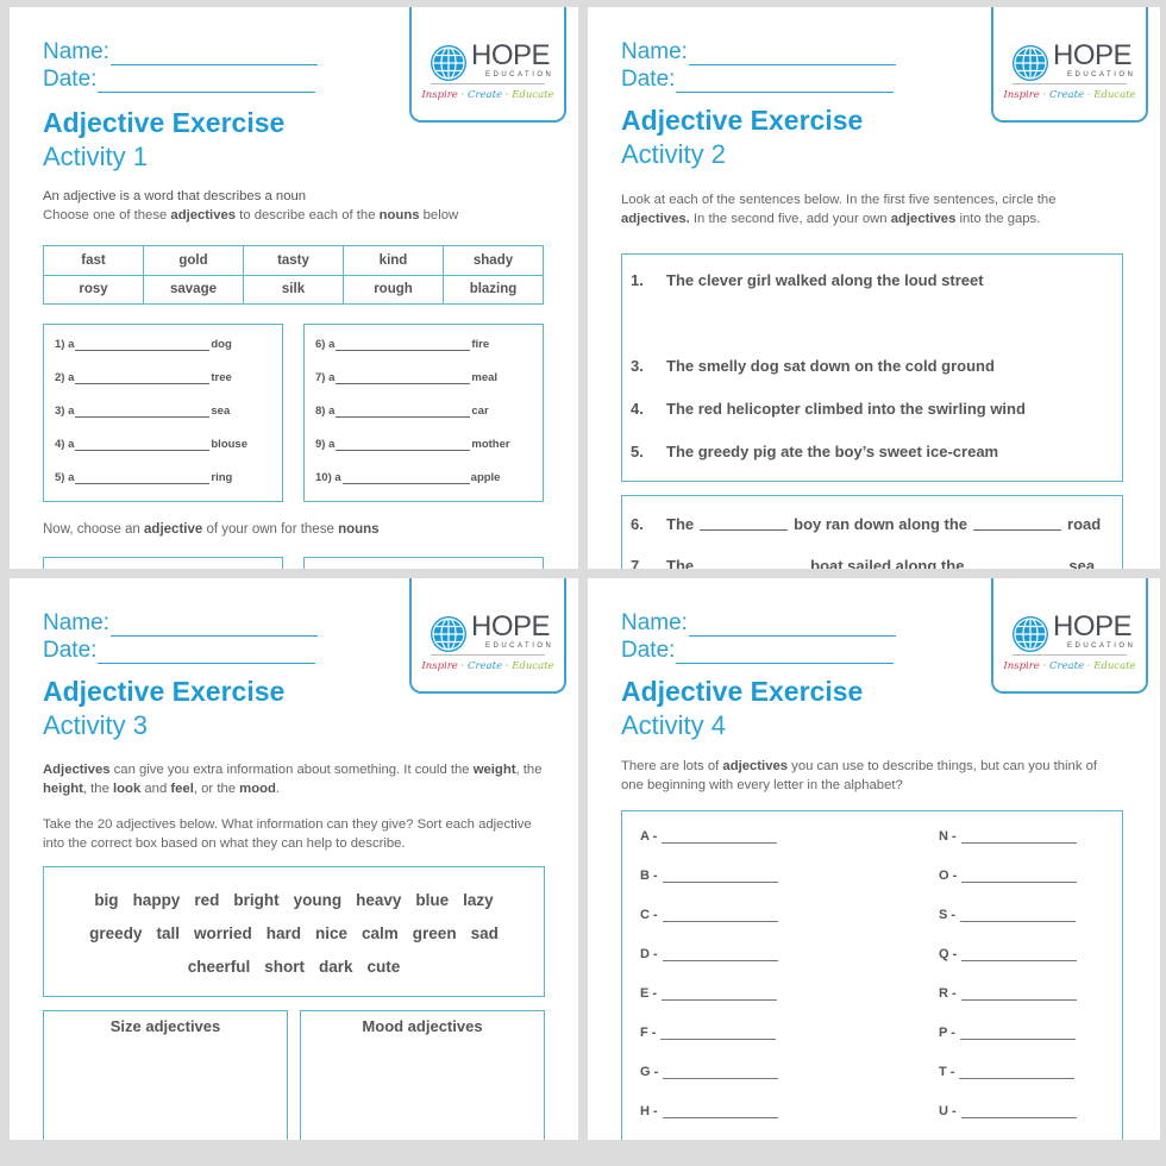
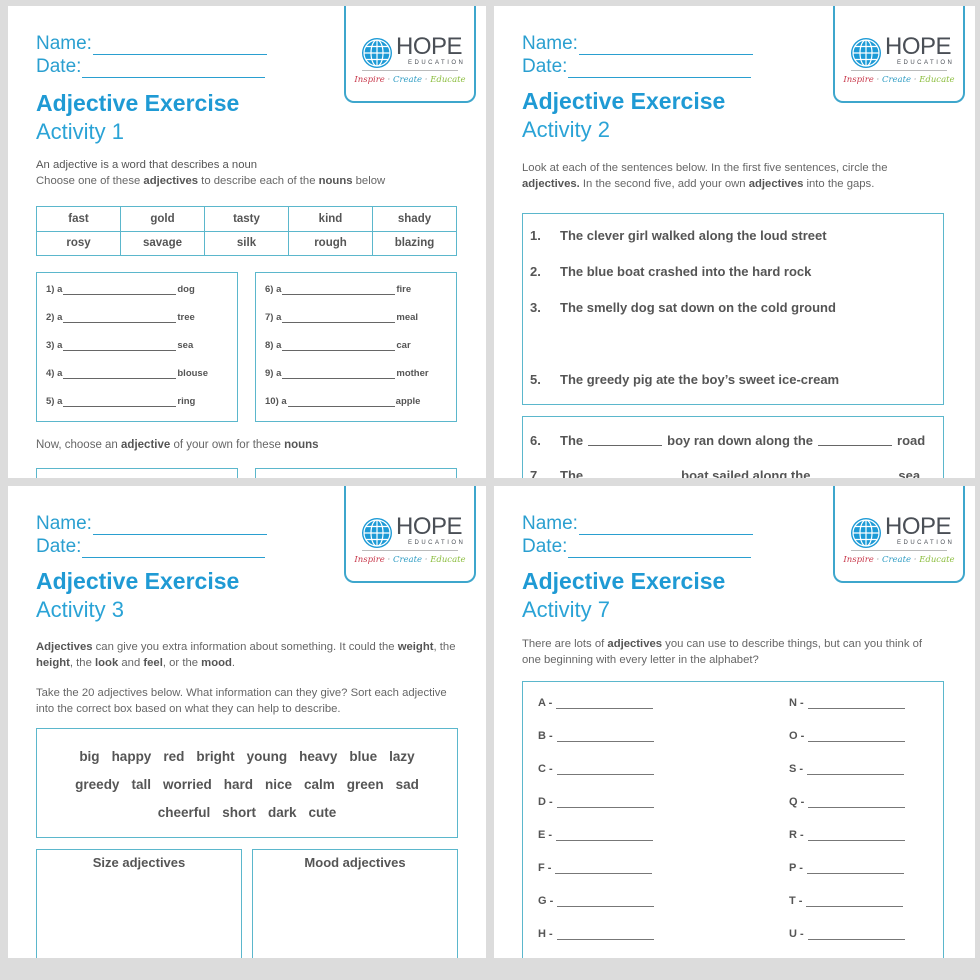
  Name:
  Date:
  HOPE
  Inspire · Create · Educate
  Adjective Exercise
  Activity 1
  An adjective is a word that describes a noun
  Choose one of these adjectives to describe each of the nouns below
  fast	gold	tasty	kind	shady
  rosy	savage	silk	rough	blazing
  1) a
  dog
  2) a
  tree
  3) a
  sea
  4) a
  blouse
  5) a
  ring
  6) a
  fire
  7) a
  meal
  8) a
  car
  9) a
  mother
  10) a
  apple
  Now, choose an adjective of your own for these nouns
  Name:
  Date:
  HOPE
  Inspire · Create · Educate
  Adjective Exercise
  Activity 2
  Look at each of the sentences below. In the first five sentences, circle the adjectives. In the second five, add your own adjectives into the gaps.
  1.
  The clever girl walked along the loud street
+ 2.
+ The blue boat crashed into the hard rock
  3.
  The smelly dog sat down on the cold ground
- 4.
- The red helicopter climbed into the swirling wind
  5.
  The greedy pig ate the boy’s sweet ice-cream
  6.
  The
  boy ran down along the
  road
  7.
  The
  boat sailed along the
  sea
  Name:
  Date:
  HOPE
  Inspire · Create · Educate
  Adjective Exercise
  Activity 3
  Adjectives can give you extra information about something. It could the weight, the height, the look and feel, or the mood.
  Take the 20 adjectives below. What information can they give? Sort each adjective into the correct box based on what they can help to describe.
  big happy red bright young heavy blue lazy
  greedy tall worried hard nice calm green sad
  cheerful short dark cute
  Size adjectives
  Mood adjectives
  Name:
  Date:
  HOPE
  Inspire · Create · Educate
  Adjective Exercise
- Activity 4
+ Activity 7
  There are lots of adjectives you can use to describe things, but can you think of one beginning with every letter in the alphabet?
  A -
  B -
  C -
  D -
  E -
  F -
  G -
  H -
  N -
  O -
  S -
  Q -
  R -
  P -
  T -
  U -
